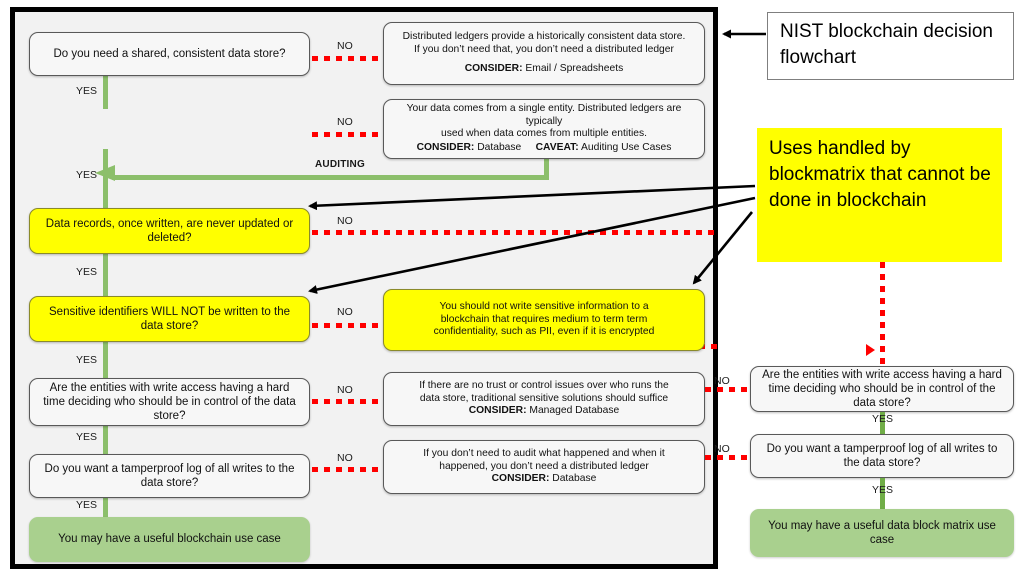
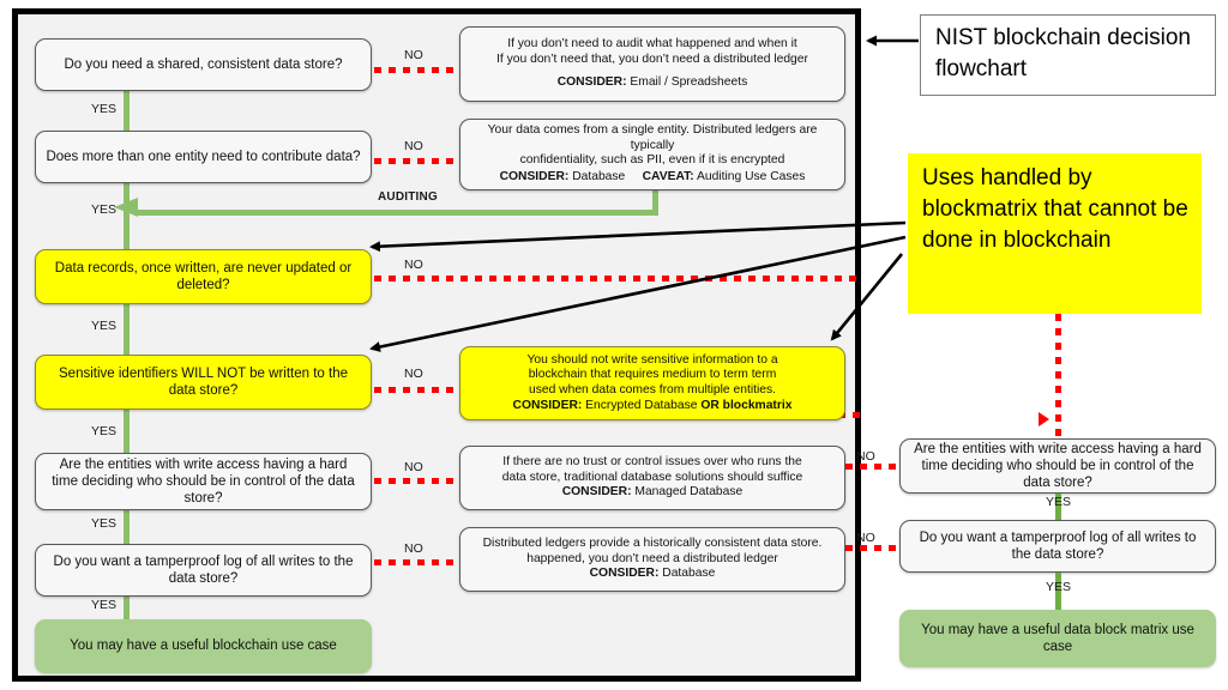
  AUDITING
  Do you need a shared, consistent data store?
+ Does more than one entity need to contribute data?
  Data records, once written, are never updated or deleted?
  Sensitive identifiers WILL NOT be written to the data store?
  Are the entities with write access having a hard time deciding who should be in control of the data store?
  Do you want a tamperproof log of all writes to the data store?
  You may have a useful blockchain use case
  YES
  YES
  YES
  YES
  YES
  YES
  NO
  NO
  NO
  NO
  NO
  NO
- Distributed ledgers provide a historically consistent data store.
+ If you don’t need to audit what happened and when it
  If you don’t need that, you don’t need a distributed ledger
  CONSIDER: Email / Spreadsheets
  Your data comes from a single entity. Distributed ledgers are typically
- used when data comes from multiple entities.
+ confidentiality, such as PII, even if it is encrypted
  CONSIDER: Database CAVEAT: Auditing Use Cases
  You should not write sensitive information to a
  blockchain that requires medium to term term
- confidentiality, such as PII, even if it is encrypted
+ used when data comes from multiple entities.
+ CONSIDER: Encrypted Database OR blockmatrix
  If there are no trust or control issues over who runs the
- data store, traditional sensitive solutions should suffice
+ data store, traditional database solutions should suffice
  CONSIDER: Managed Database
- If you don’t need to audit what happened and when it
+ Distributed ledgers provide a historically consistent data store.
  happened, you don’t need a distributed ledger
  CONSIDER: Database
  NIST blockchain decision flowchart
  Uses handled by blockmatrix that cannot be done in blockchain
  Are the entities with write access having a hard time deciding who should be in control of the data store?
  YES
  Do you want a tamperproof log of all writes to the data store?
  YES
  You may have a useful data block matrix use case
  NO
  NO
